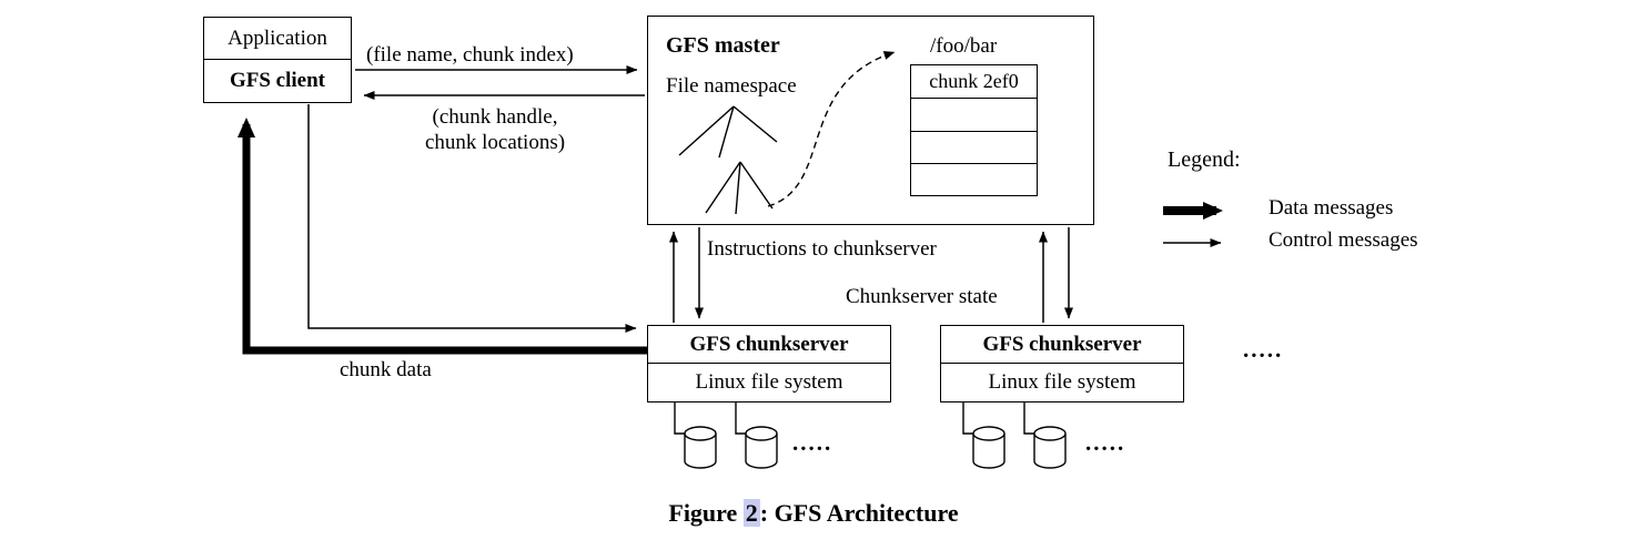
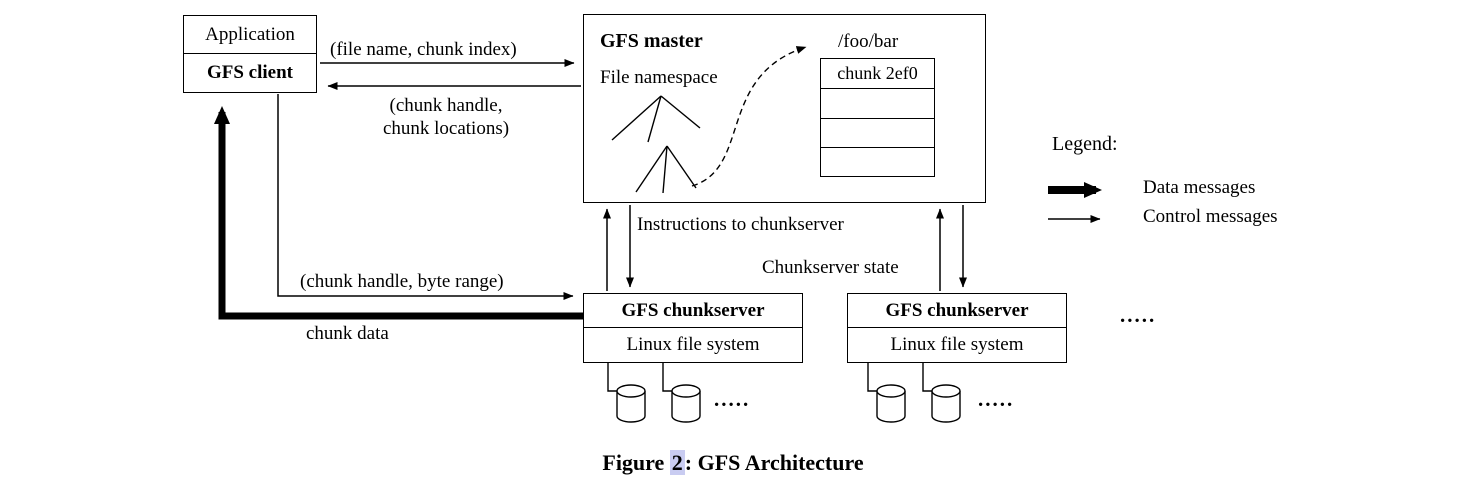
  Application
  GFS client
  GFS master
  File namespace
  /foo/bar
  chunk 2ef0
  (file name, chunk index)
  (chunk handle,
  chunk locations)
  Instructions to chunkserver
  Chunkserver state
+ (chunk handle, byte range)
  chunk data
  GFS chunkserver
  Linux file system
  GFS chunkserver
  Linux file system
  .....
  .....
  .....
  Legend:
  Data messages
  Control messages
  Figure 2: GFS Architecture
